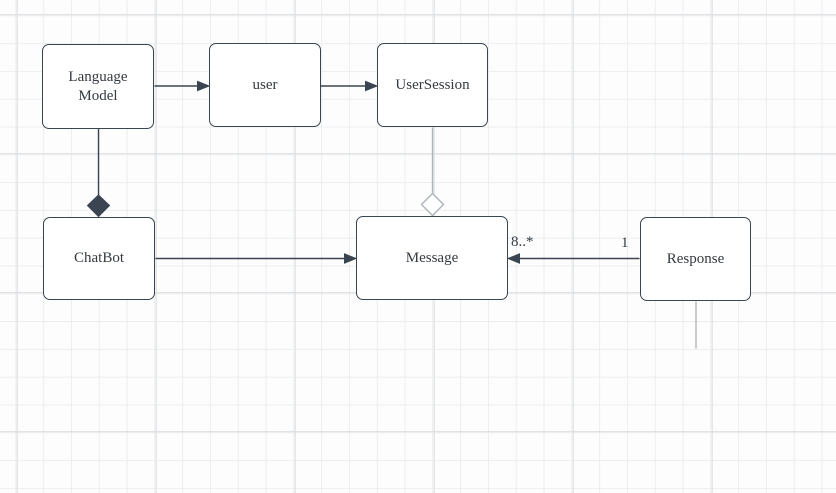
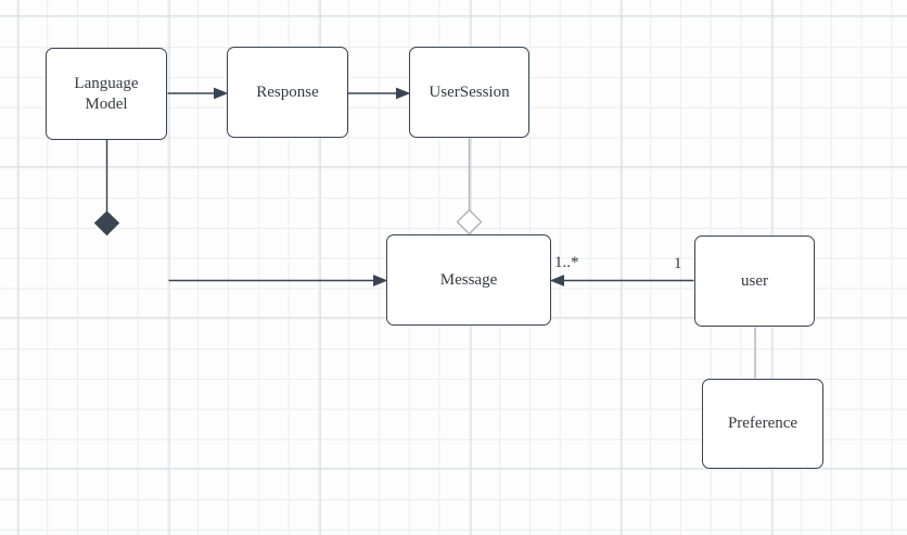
  Language
  Model
- user
+ Response
  UserSession
- ChatBot
  Message
- Response
+ user
+ Preference
- 8..*
+ 1..*
  1
